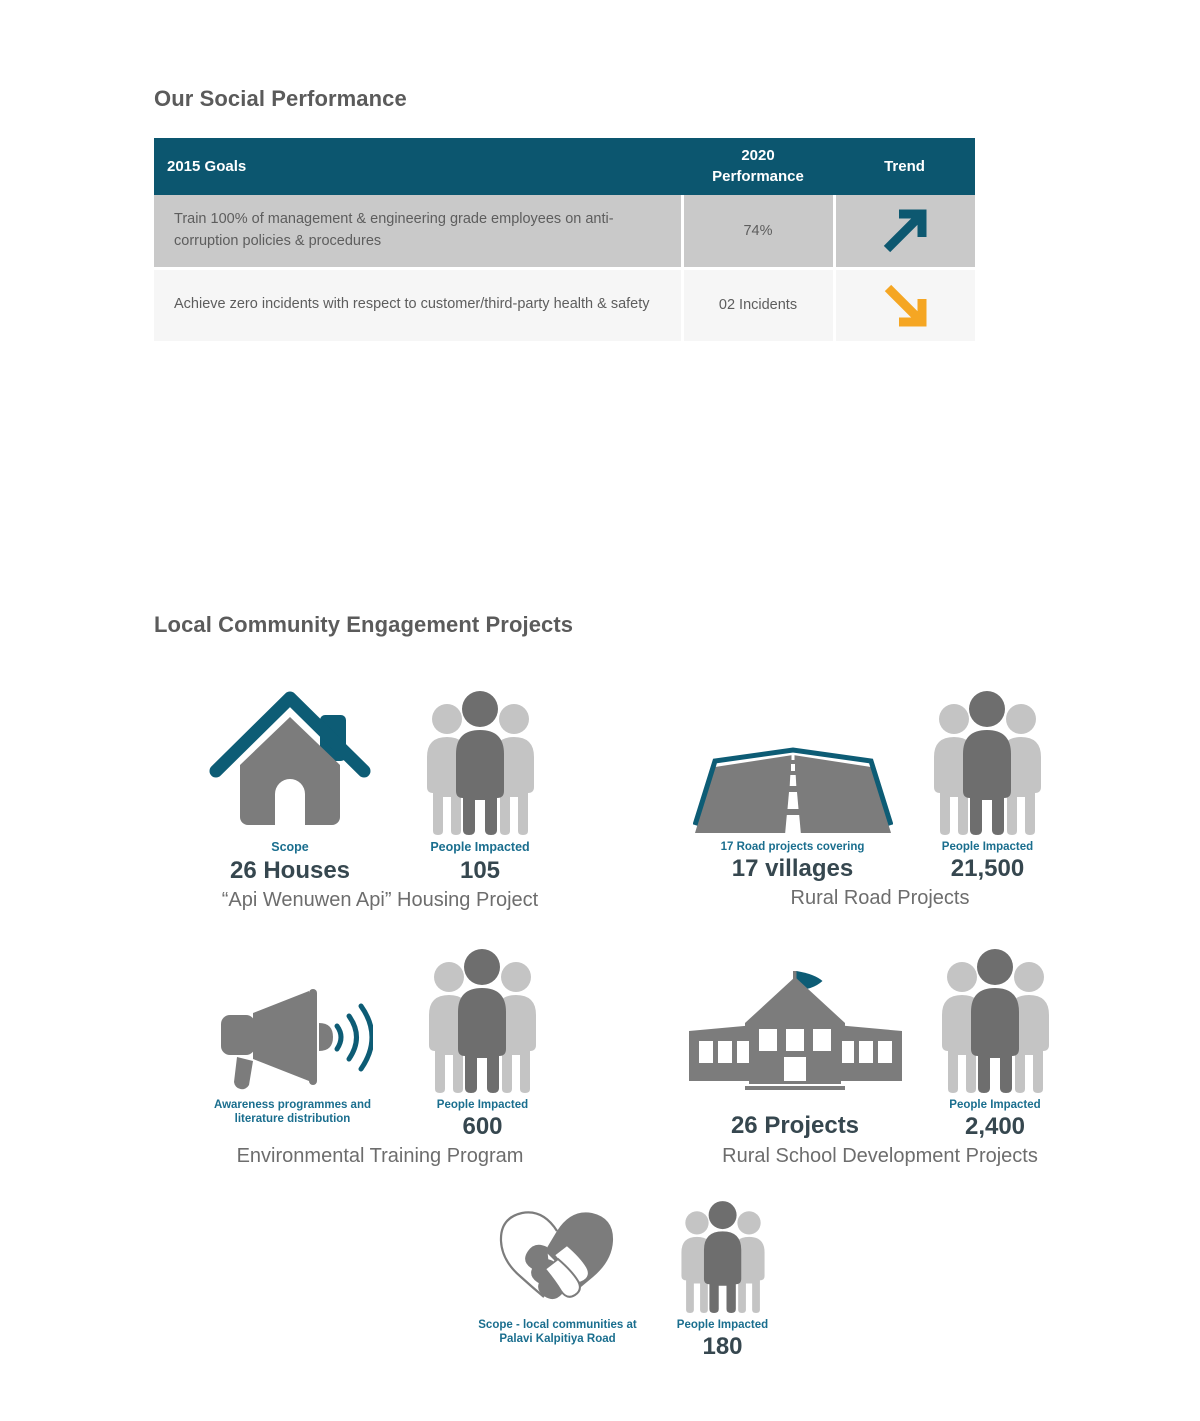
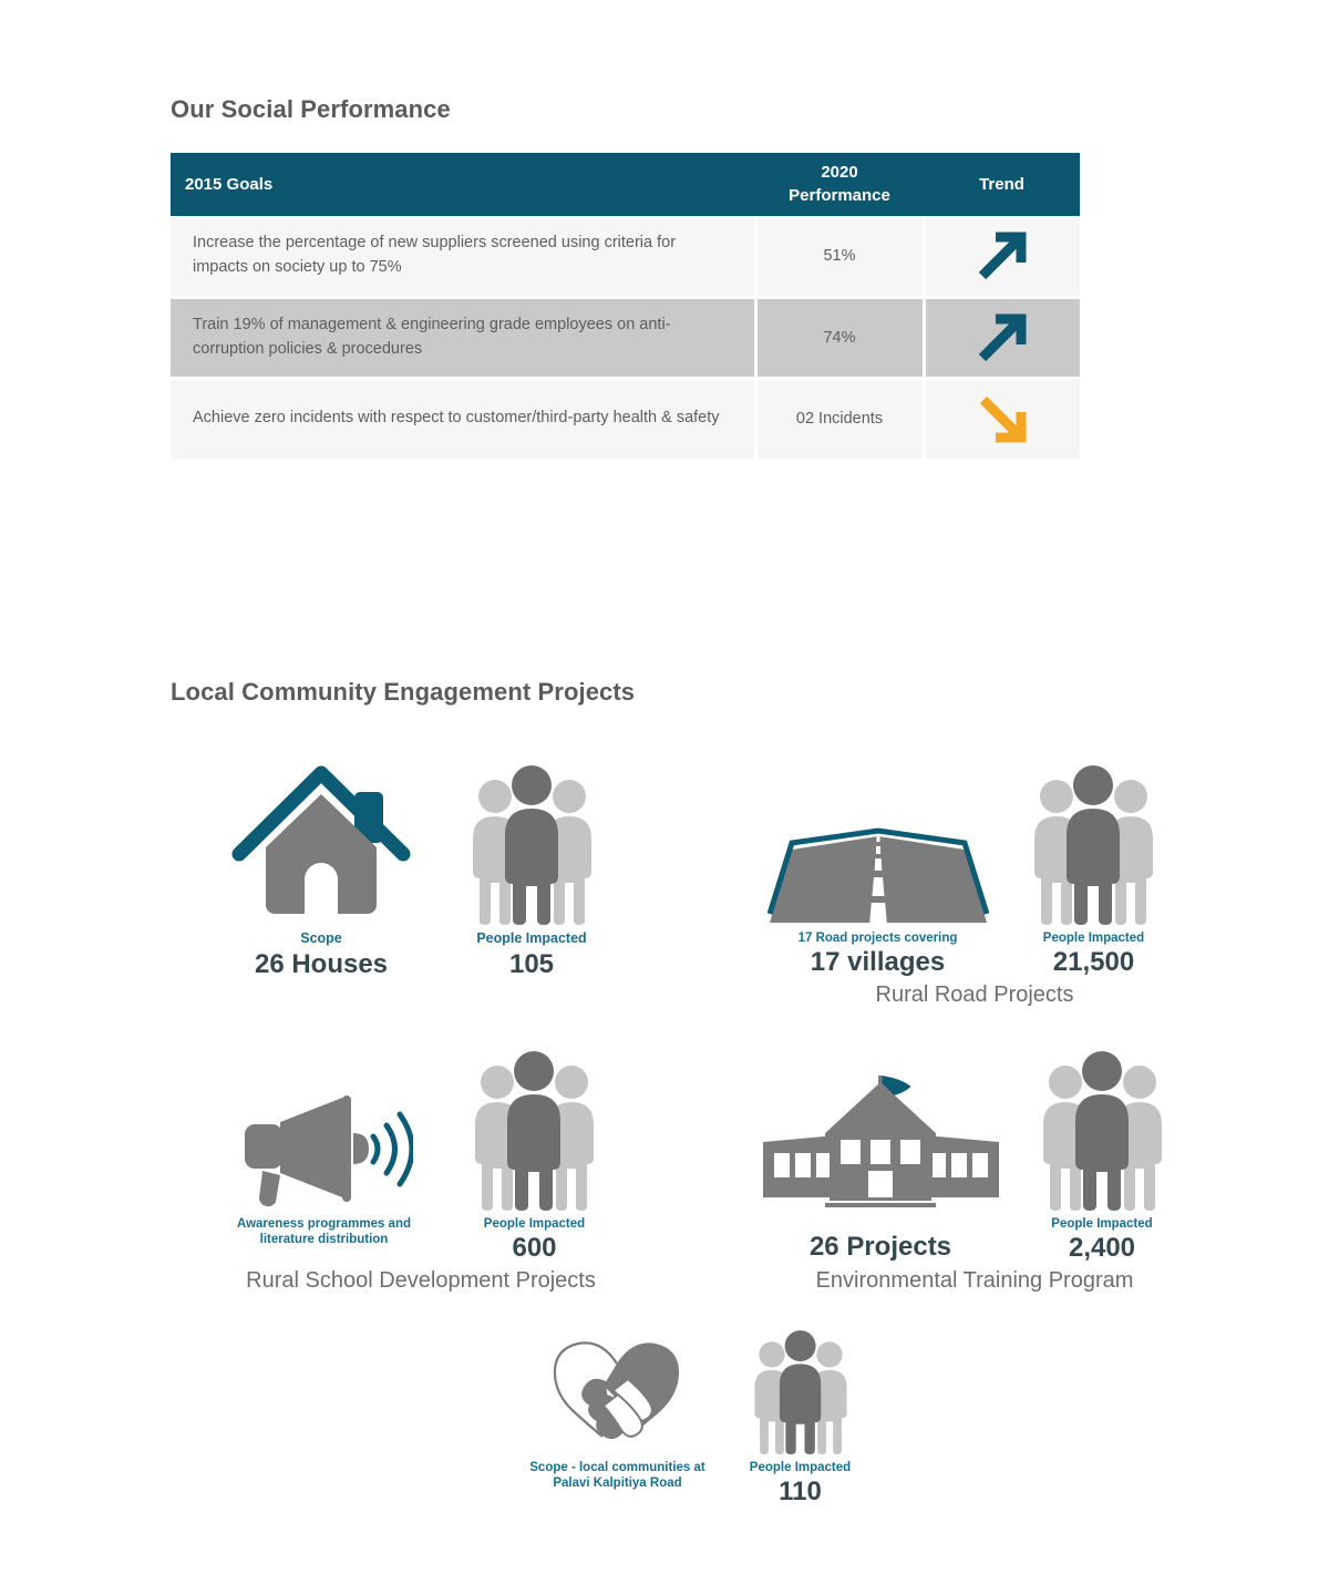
  Our Social Performance
  2015 Goals	2020 Performance	Trend
+ Increase the percentage of new suppliers screened using criteria for impacts on society up to 75%	51%
- Train 100% of management & engineering grade employees on anti-corruption policies & procedures	74%
+ Train 19% of management & engineering grade employees on anti-corruption policies & procedures	74%
  Achieve zero incidents with respect to customer/third-party health & safety	02 Incidents
  Local Community Engagement Projects
  Scope
  26 Houses
  People Impacted
  105
- “Api Wenuwen Api” Housing Project
  17 Road projects covering
  17 villages
  People Impacted
  21,500
  Rural Road Projects
  Awareness programmes and literature distribution
  People Impacted
  600
- Environmental Training Program
+ Rural School Development Projects
  26 Projects
  People Impacted
  2,400
- Rural School Development Projects
+ Environmental Training Program
  Scope - local communities at Palavi Kalpitiya Road
  People Impacted
- 180
+ 110
